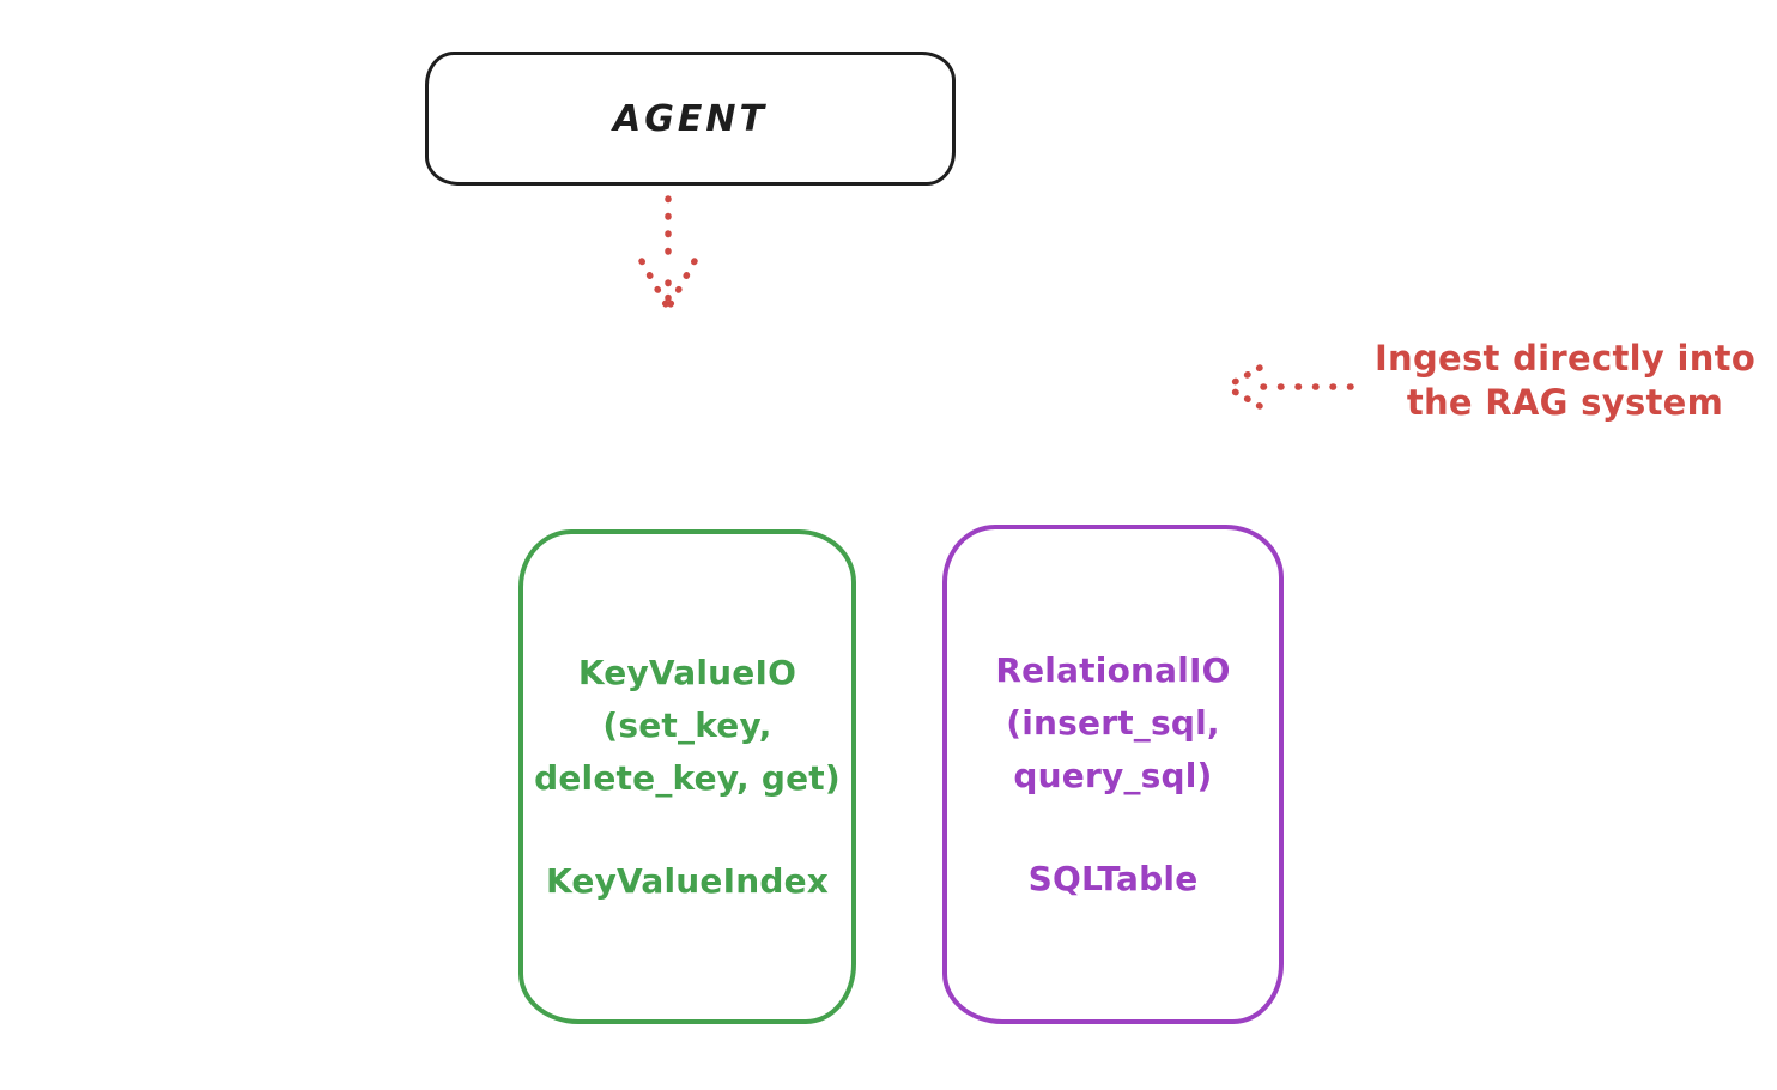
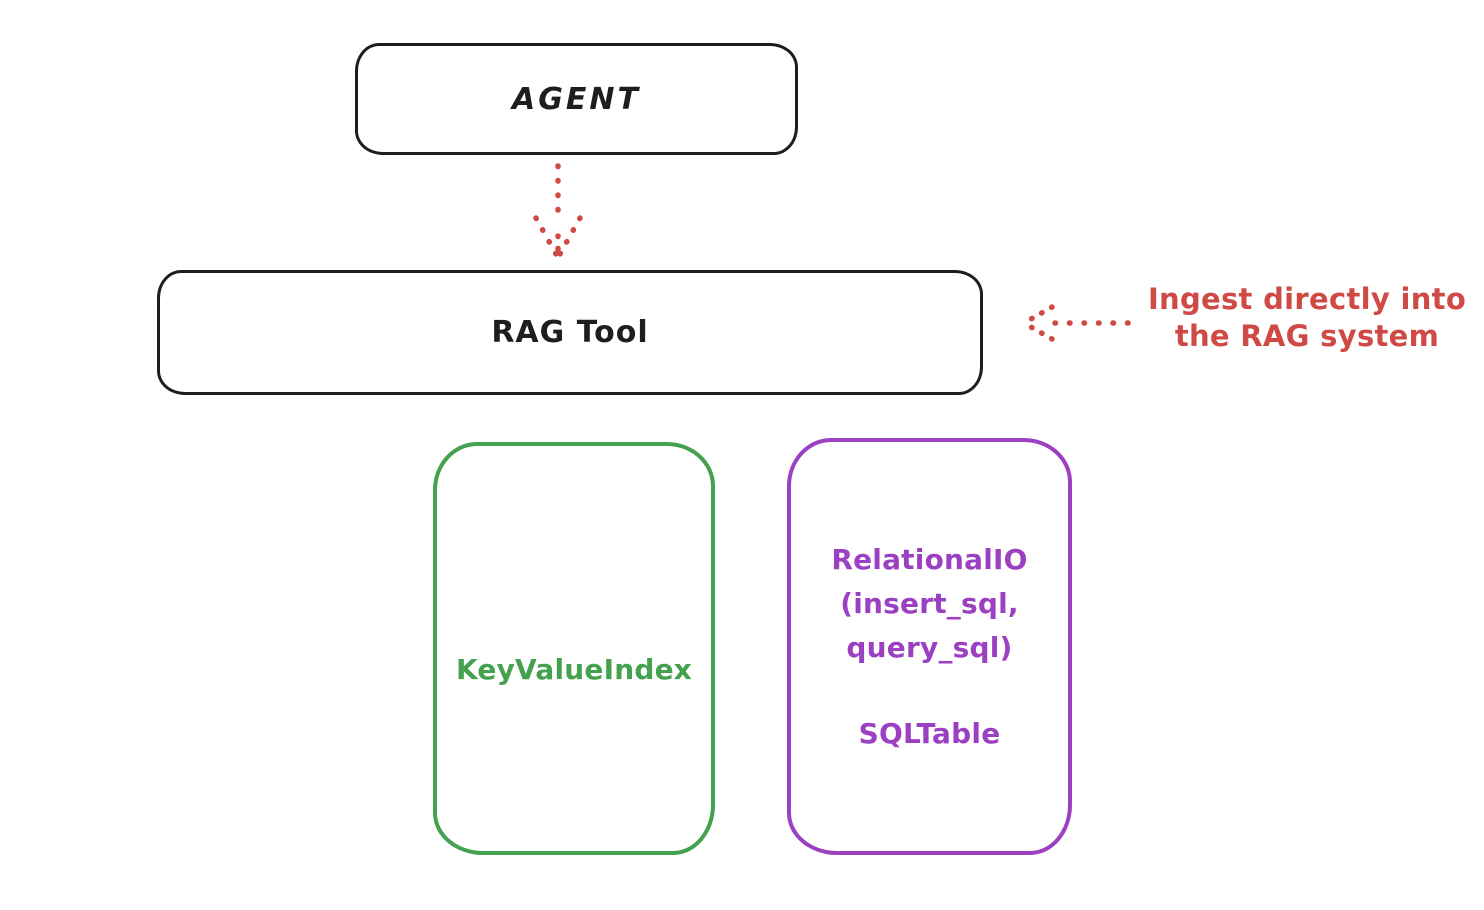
  AGENT
+ RAG Tool
  Ingest directly into
  the RAG system
- KeyValueIO
- (set_key,
- delete_key, get)
  KeyValueIndex
  RelationalIO
  (insert_sql,
  query_sql)
  SQLTable
